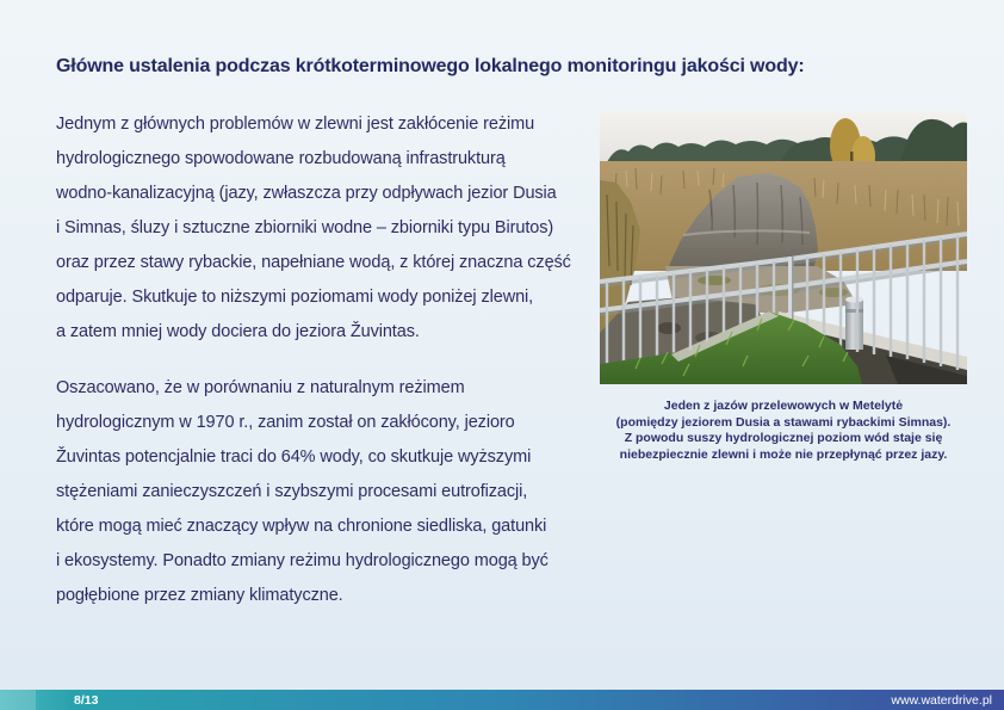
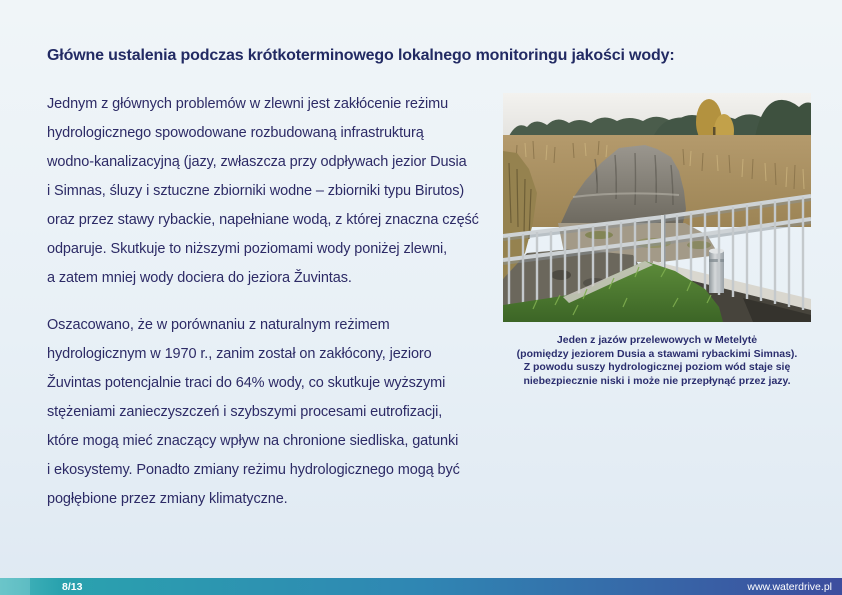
  Główne ustalenia podczas krótkoterminowego lokalnego monitoringu jakości wody:
  Jednym z głównych problemów w zlewni jest zakłócenie reżimu
  hydrologicznego spowodowane rozbudowaną infrastrukturą
  wodno-kanalizacyjną (jazy, zwłaszcza przy odpływach jezior Dusia
  i Simnas, śluzy i sztuczne zbiorniki wodne – zbiorniki typu Birutos)
  oraz przez stawy rybackie, napełniane wodą, z której znaczna część
  odparuje. Skutkuje to niższymi poziomami wody poniżej zlewni,
  a zatem mniej wody dociera do jeziora Žuvintas.
  Oszacowano, że w porównaniu z naturalnym reżimem
  hydrologicznym w 1970 r., zanim został on zakłócony, jezioro
  Žuvintas potencjalnie traci do 64% wody, co skutkuje wyższymi
  stężeniami zanieczyszczeń i szybszymi procesami eutrofizacji,
  które mogą mieć znaczący wpływ na chronione siedliska, gatunki
  i ekosystemy. Ponadto zmiany reżimu hydrologicznego mogą być
  pogłębione przez zmiany klimatyczne.
  Jeden z jazów przelewowych w Metelytė
  (pomiędzy jeziorem Dusia a stawami rybackimi Simnas).
  Z powodu suszy hydrologicznej poziom wód staje się
- niebezpiecznie zlewni i może nie przepłynąć przez jazy.
+ niebezpiecznie niski i może nie przepłynąć przez jazy.
  8/13
  www.waterdrive.pl
